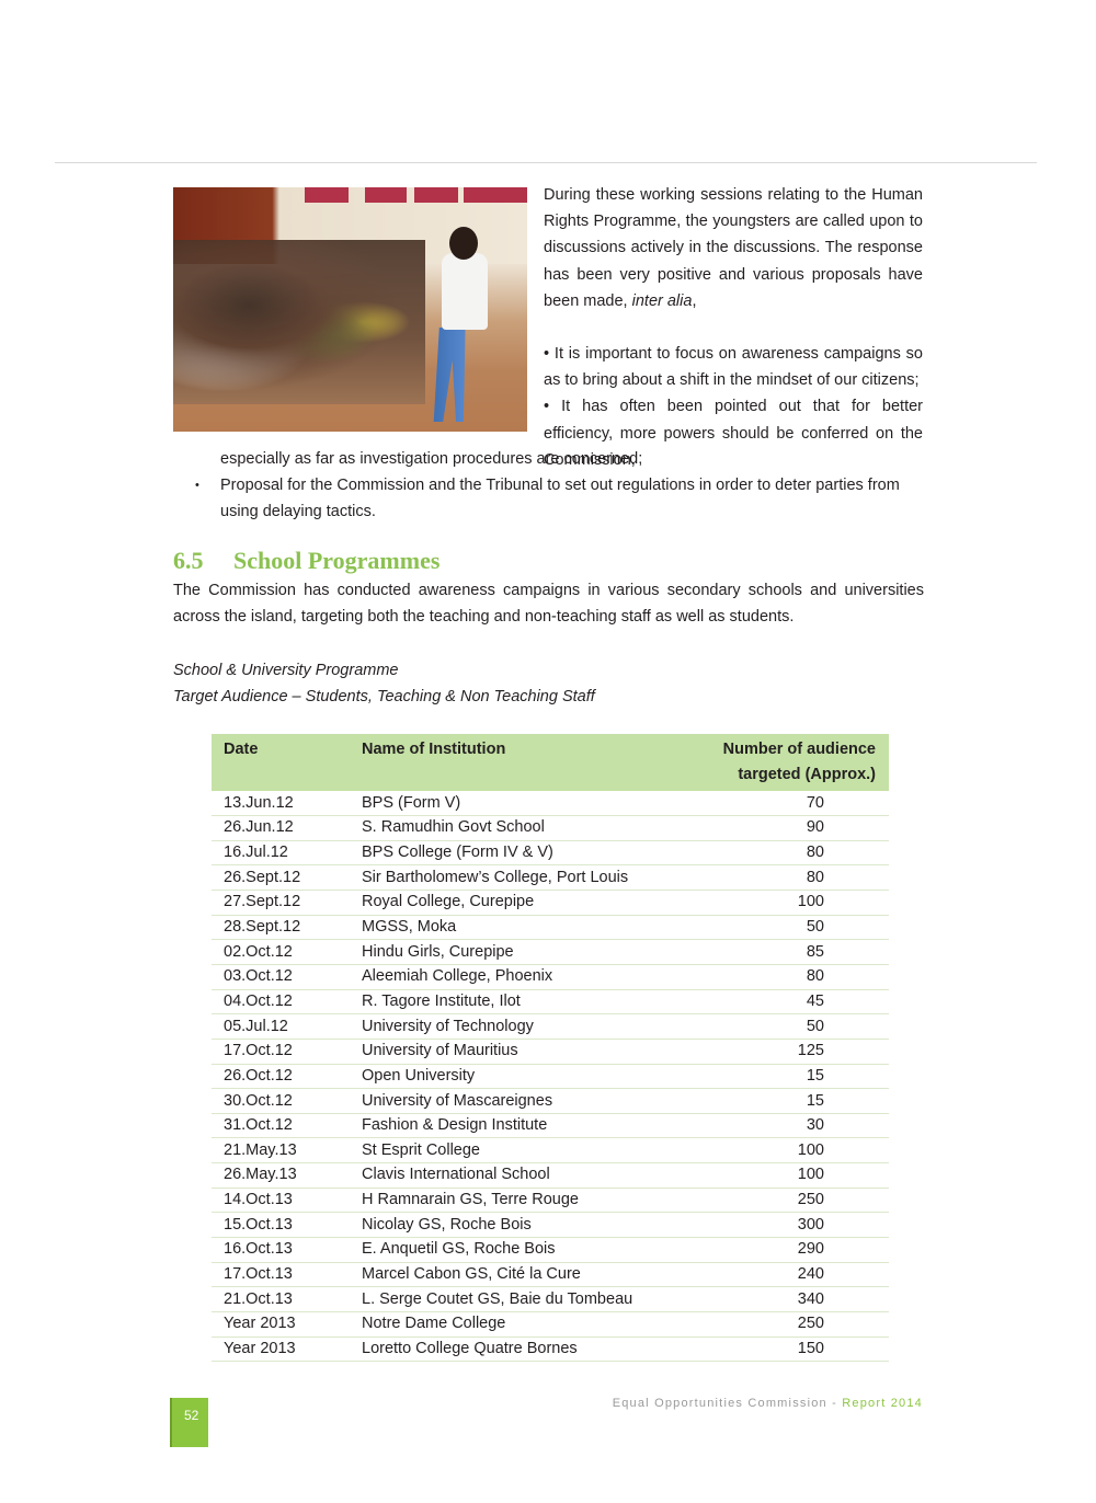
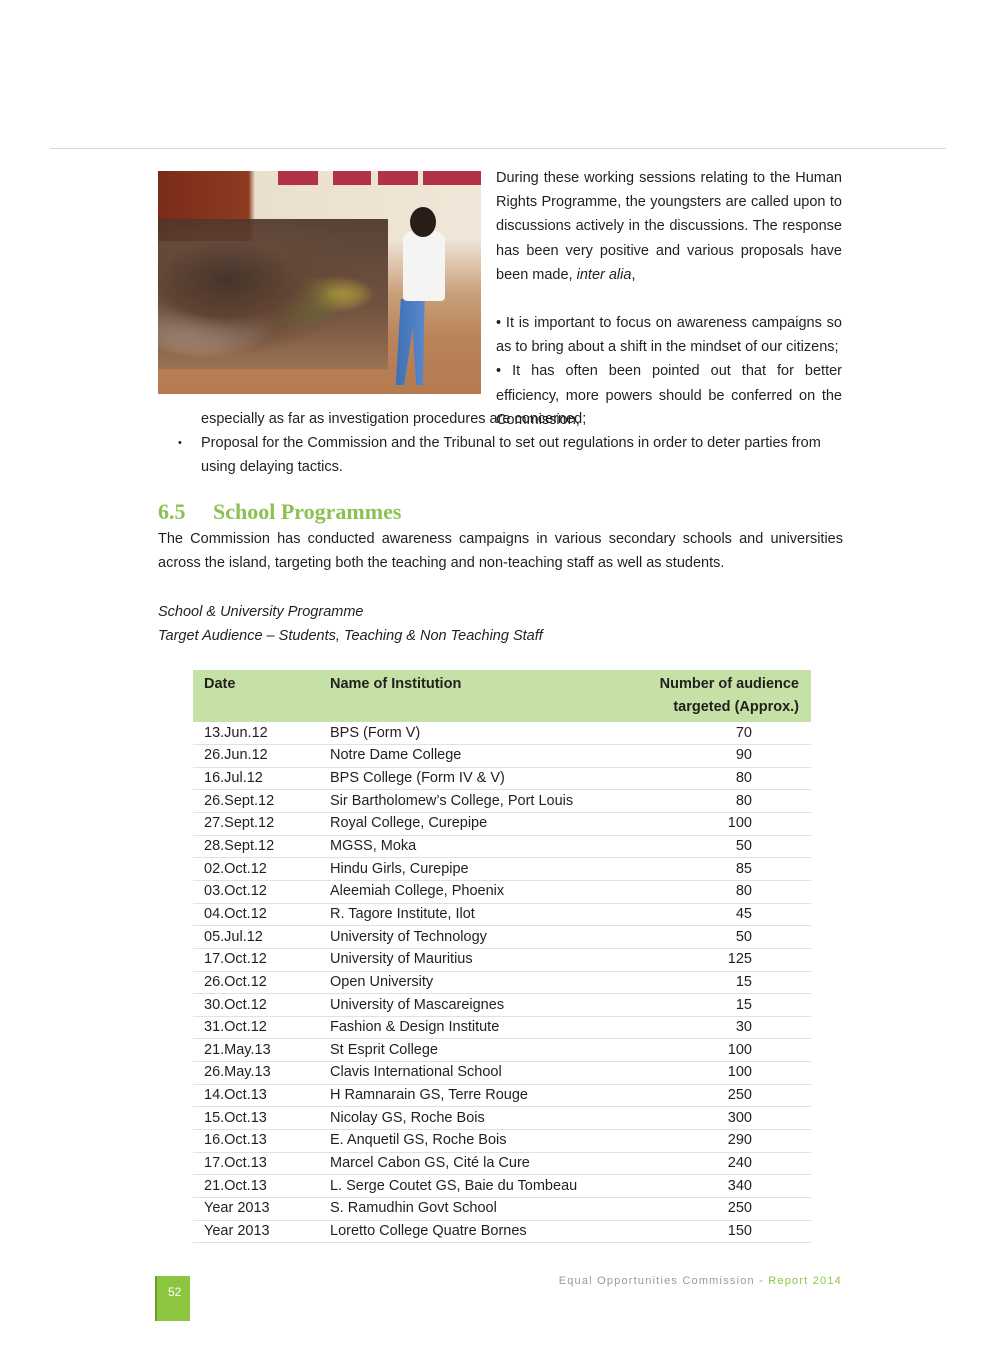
  During these working sessions relating to the Human Rights Programme, the youngsters are called upon to discussions actively in the discussions. The response has been very positive and various proposals have been made, inter alia,
  • It is important to focus on awareness campaigns so as to bring about a shift in the mindset of our citizens;
  • It has often been pointed out that for better efficiency, more powers should be conferred on the Commission,
  especially as far as investigation procedures are concerned;
  •
  Proposal for the Commission and the Tribunal to set out regulations in order to deter parties from using delaying tactics.
  6.5
  School Programmes
  The Commission has conducted awareness campaigns in various secondary schools and universities across the island, targeting both the teaching and non-teaching staff as well as students.
  School & University Programme
  Target Audience – Students, Teaching & Non Teaching Staff
  Date	Name of Institution	Number of audiencetargeted (Approx.)
  13.Jun.12	BPS (Form V)	70
- 26.Jun.12	S. Ramudhin Govt School	90
+ 26.Jun.12	Notre Dame College	90
  16.Jul.12	BPS College (Form IV & V)	80
  26.Sept.12	Sir Bartholomew’s College, Port Louis	80
  27.Sept.12	Royal College, Curepipe	100
  28.Sept.12	MGSS, Moka	50
  02.Oct.12	Hindu Girls, Curepipe	85
  03.Oct.12	Aleemiah College, Phoenix	80
  04.Oct.12	R. Tagore Institute, Ilot	45
  05.Jul.12	University of Technology	50
  17.Oct.12	University of Mauritius	125
  26.Oct.12	Open University	15
  30.Oct.12	University of Mascareignes	15
  31.Oct.12	Fashion & Design Institute	30
  21.May.13	St Esprit College	100
  26.May.13	Clavis International School	100
  14.Oct.13	H Ramnarain GS, Terre Rouge	250
  15.Oct.13	Nicolay GS, Roche Bois	300
  16.Oct.13	E. Anquetil GS, Roche Bois	290
  17.Oct.13	Marcel Cabon GS, Cité la Cure	240
  21.Oct.13	L. Serge Coutet GS, Baie du Tombeau	340
- Year 2013	Notre Dame College	250
+ Year 2013	S. Ramudhin Govt School	250
  Year 2013	Loretto College Quatre Bornes	150
  52
  Equal Opportunities Commission - Report 2014
